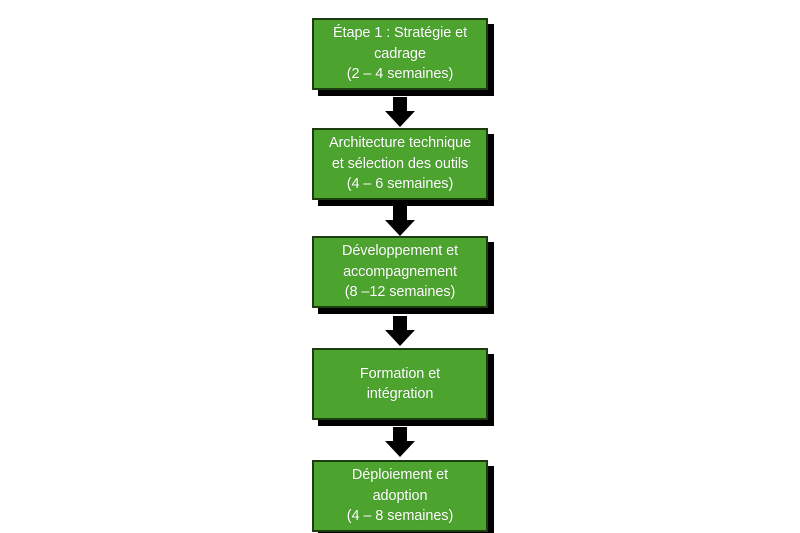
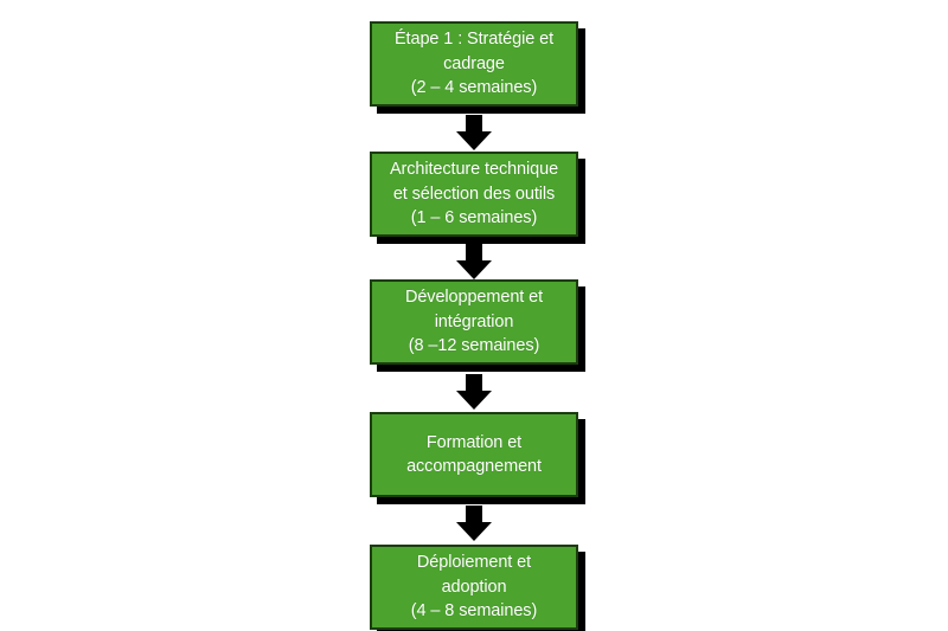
  Étape 1 : Stratégie et
  cadrage
  (2 – 4 semaines)
  Architecture technique
  et sélection des outils
- (4 – 6 semaines)
+ (1 – 6 semaines)
  Développement et
- accompagnement
+ intégration
  (8 –12 semaines)
  Formation et
- intégration
+ accompagnement
  Déploiement et
  adoption
  (4 – 8 semaines)
